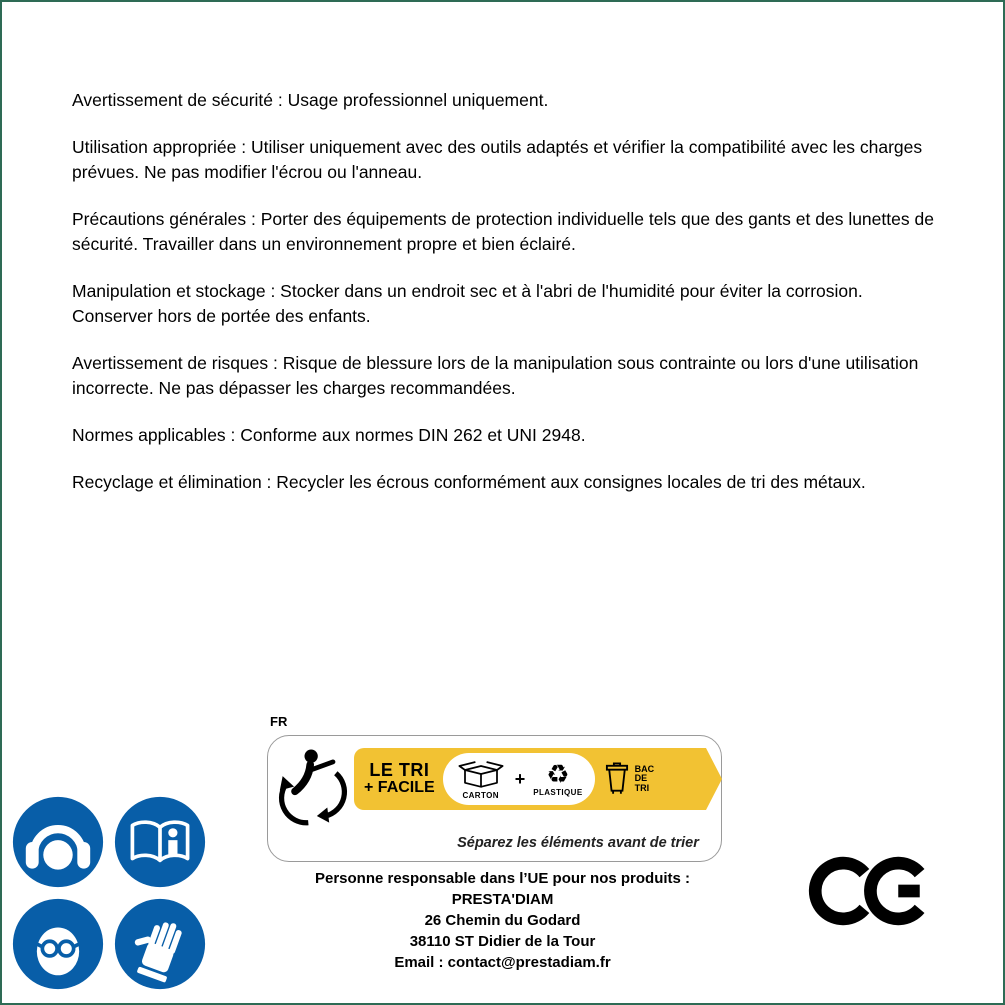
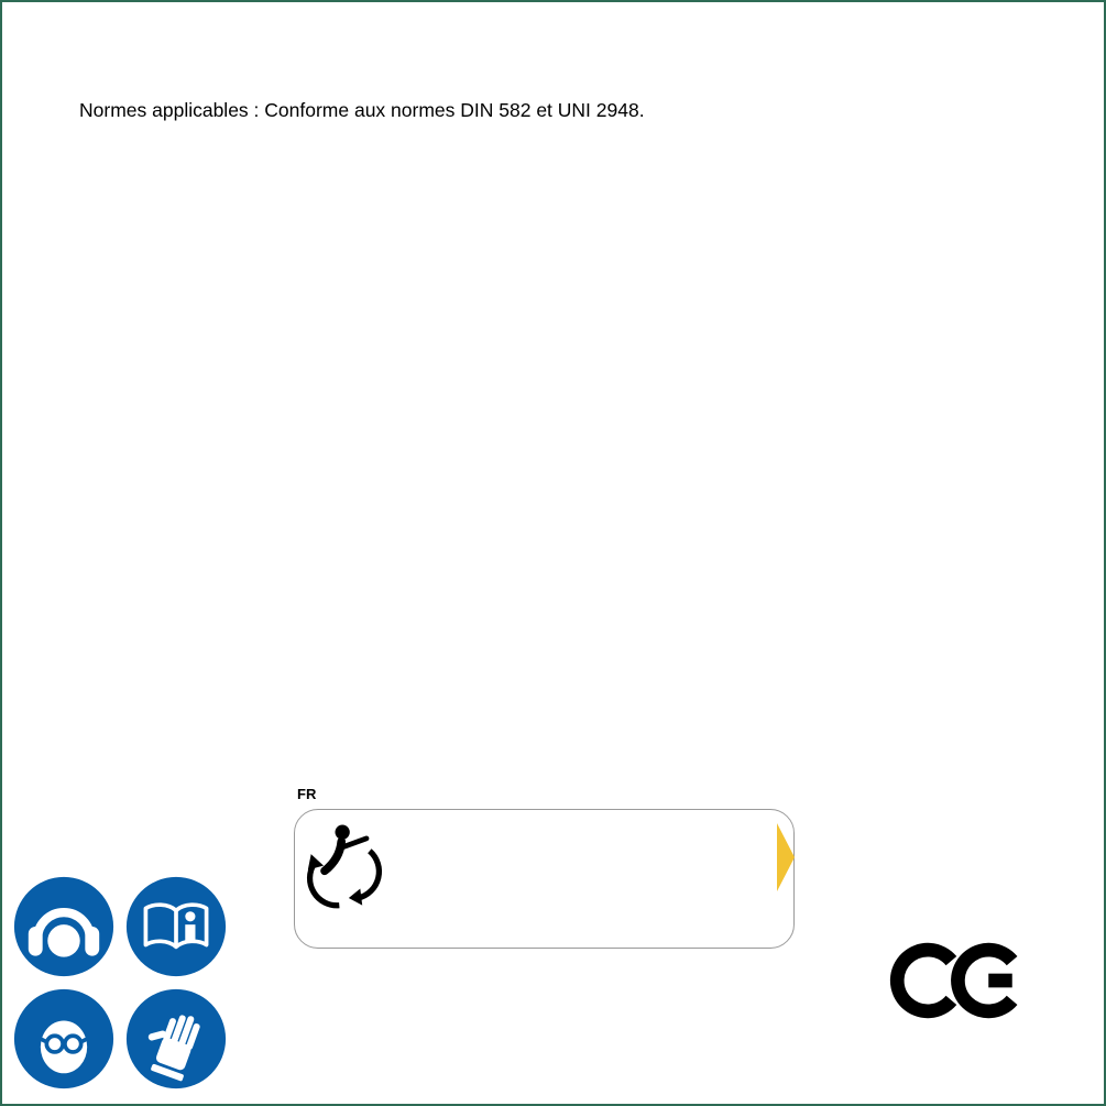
- Avertissement de sécurité : Usage professionnel uniquement.
- Utilisation appropriée : Utiliser uniquement avec des outils adaptés et vérifier la compatibilité avec les charges prévues. Ne pas modifier l'écrou ou l'anneau.
- Précautions générales : Porter des équipements de protection individuelle tels que des gants et des lunettes de sécurité. Travailler dans un environnement propre et bien éclairé.
- Manipulation et stockage : Stocker dans un endroit sec et à l'abri de l'humidité pour éviter la corrosion. Conserver hors de portée des enfants.
- Avertissement de risques : Risque de blessure lors de la manipulation sous contrainte ou lors d'une utilisation incorrecte. Ne pas dépasser les charges recommandées.
- Normes applicables : Conforme aux normes DIN 262 et UNI 2948.
+ Normes applicables : Conforme aux normes DIN 582 et UNI 2948.
- Recyclage et élimination : Recycler les écrous conformément aux consignes locales de tri des métaux.
  FR
- LE TRI
- + FACILE
- CARTON
- +
- ♻
- PLASTIQUE
- BAC
- DE
- TRI
- Séparez les éléments avant de trier
- Personne responsable dans l’UE pour nos produits :
- PRESTA'DIAM
- 26 Chemin du Godard
- 38110 ST Didier de la Tour
- Email : contact@prestadiam.fr
